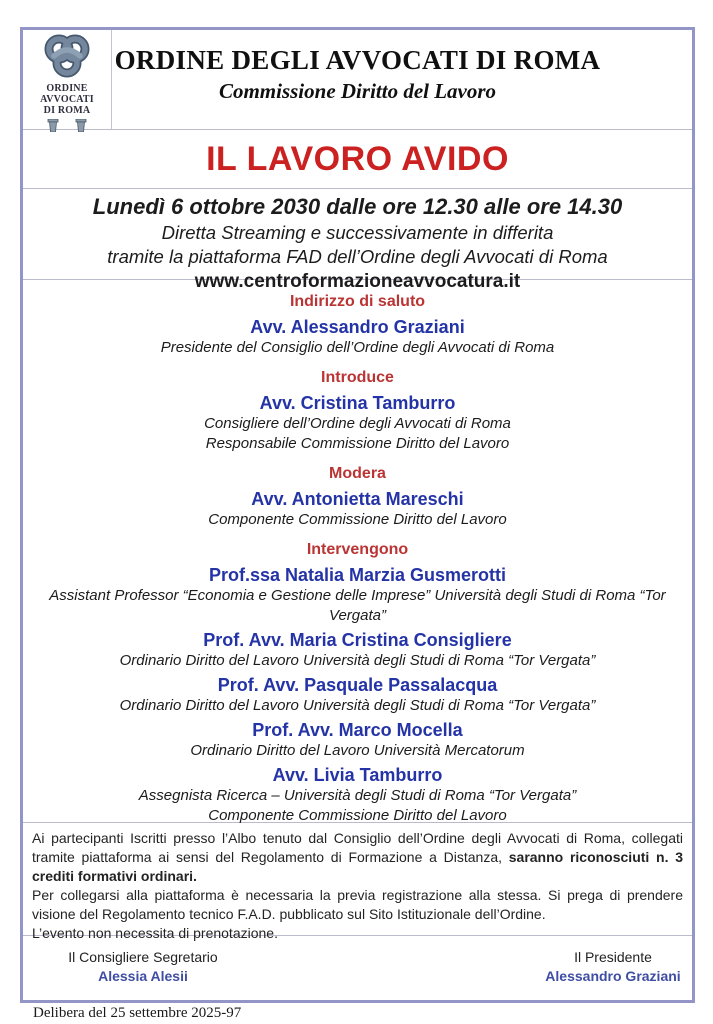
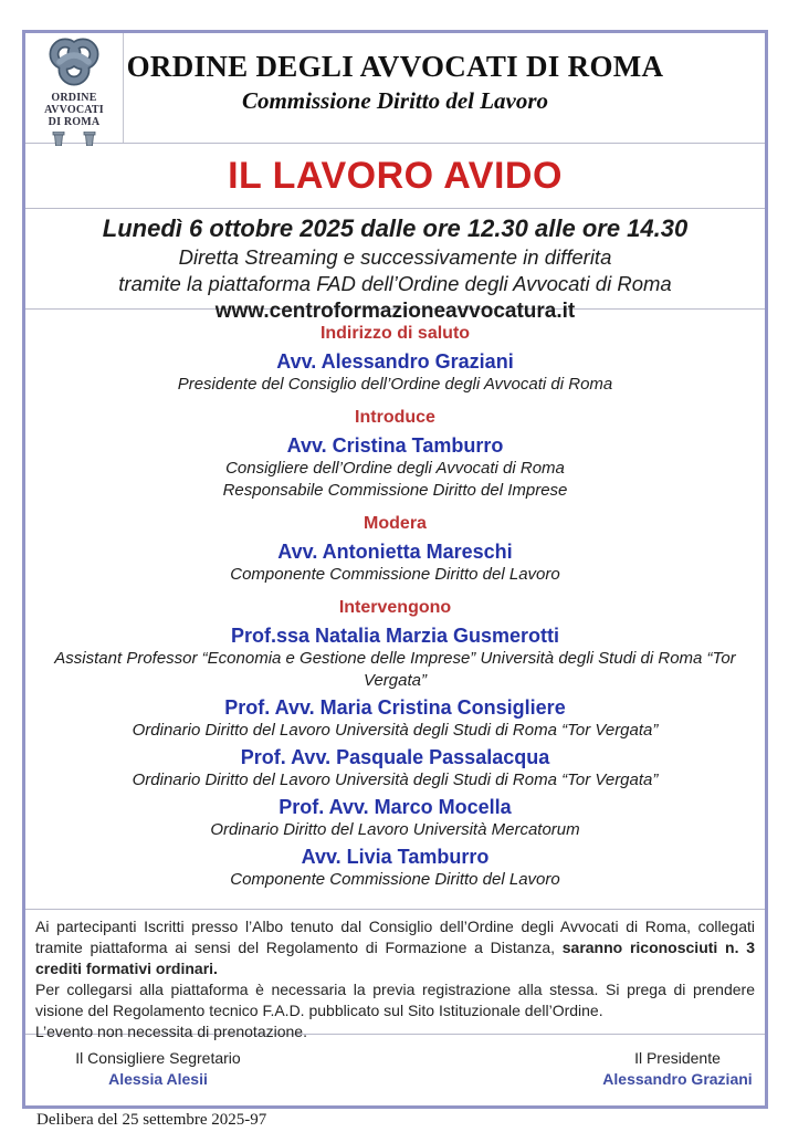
  ORDINE
  AVVOCATI
  DI ROMA
  ORDINE DEGLI AVVOCATI DI ROMA
  Commissione Diritto del Lavoro
  IL LAVORO AVIDO
- Lunedì 6 ottobre 2030 dalle ore 12.30 alle ore 14.30
+ Lunedì 6 ottobre 2025 dalle ore 12.30 alle ore 14.30
  Diretta Streaming e successivamente in differita
  tramite la piattaforma FAD dell’Ordine degli Avvocati di Roma
  www.centroformazioneavvocatura.it
  Indirizzo di saluto
  Avv. Alessandro Graziani
  Presidente del Consiglio dell’Ordine degli Avvocati di Roma
  Introduce
  Avv. Cristina Tamburro
  Consigliere dell’Ordine degli Avvocati di Roma
- Responsabile Commissione Diritto del Lavoro
+ Responsabile Commissione Diritto del Imprese
  Modera
  Avv. Antonietta Mareschi
  Componente Commissione Diritto del Lavoro
  Intervengono
  Prof.ssa Natalia Marzia Gusmerotti
  Assistant Professor “Economia e Gestione delle Imprese” Università degli Studi di Roma “Tor Vergata”
  Prof. Avv. Maria Cristina Consigliere
  Ordinario Diritto del Lavoro Università degli Studi di Roma “Tor Vergata”
  Prof. Avv. Pasquale Passalacqua
  Ordinario Diritto del Lavoro Università degli Studi di Roma “Tor Vergata”
  Prof. Avv. Marco Mocella
  Ordinario Diritto del Lavoro Università Mercatorum
  Avv. Livia Tamburro
- Assegnista Ricerca – Università degli Studi di Roma “Tor Vergata”
  Componente Commissione Diritto del Lavoro
  Ai partecipanti Iscritti presso l’Albo tenuto dal Consiglio dell’Ordine degli Avvocati di Roma, collegati tramite piattaforma ai sensi del Regolamento di Formazione a Distanza, saranno riconosciuti n. 3 crediti formativi ordinari.
  Per collegarsi alla piattaforma è necessaria la previa registrazione alla stessa. Si prega di prendere visione del Regolamento tecnico F.A.D. pubblicato sul Sito Istituzionale dell’Ordine.
  L’evento non necessita di prenotazione.
  Il Consigliere Segretario
  Alessia Alesii
  Il Presidente
  Alessandro Graziani
  Delibera del 25 settembre 2025-97
